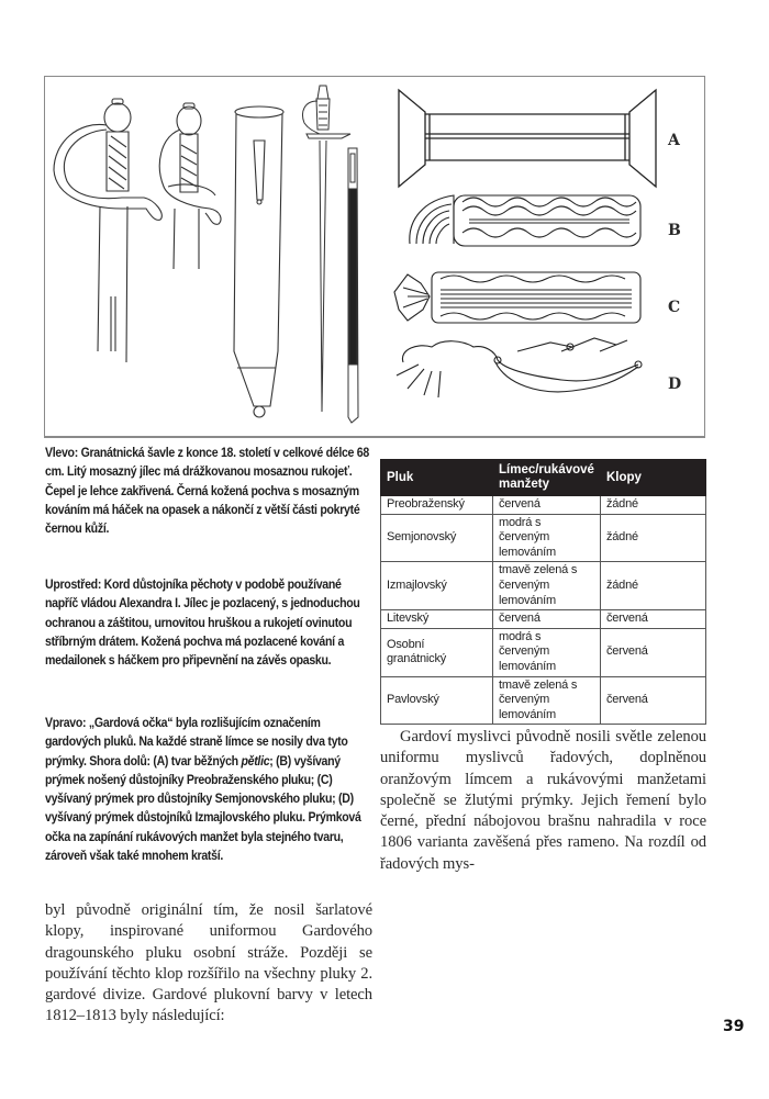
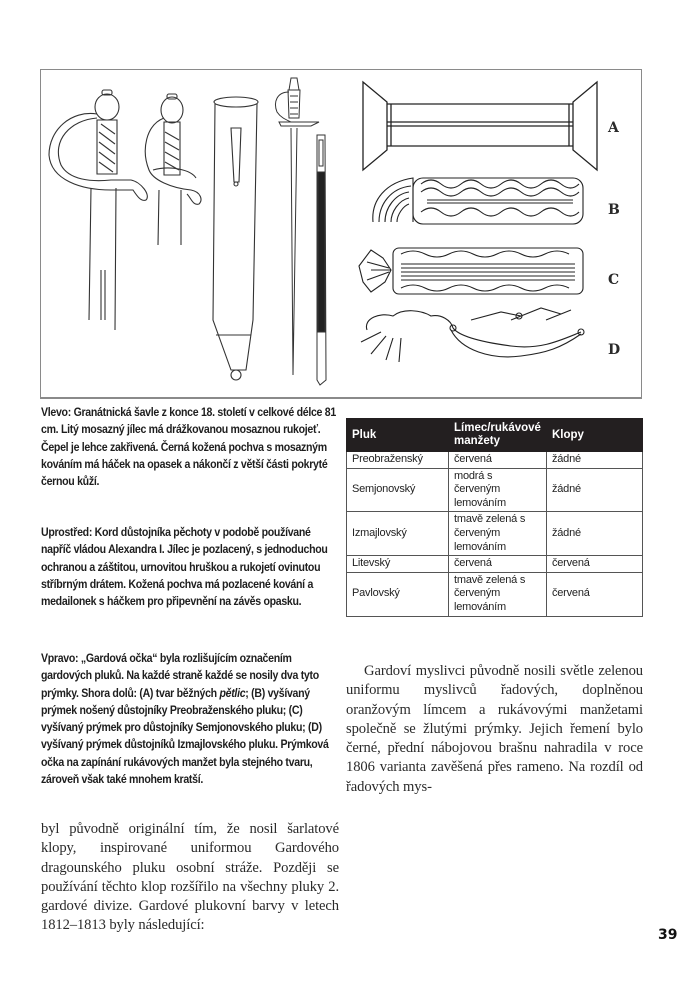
  A
  B
  C
  D
- Vlevo: Granátnická šavle z konce 18. století v celkové délce 68 cm. Litý mosazný jílec má drážkovanou mosaznou rukojeť. Čepel je lehce zakřivená. Černá kožená pochva s mosazným kováním má háček na opasek a nákončí z větší části pokryté černou kůží.
+ Vlevo: Granátnická šavle z konce 18. století v celkové délce 81 cm. Litý mosazný jílec má drážkovanou mosaznou rukojeť. Čepel je lehce zakřivená. Černá kožená pochva s mosazným kováním má háček na opasek a nákončí z větší části pokryté černou kůží.
  Uprostřed: Kord důstojníka pěchoty v podobě používané napříč vládou Alexandra I. Jílec je pozlacený, s jednoduchou ochranou a záštitou, urnovitou hruškou a rukojetí ovinutou stříbrným drátem. Kožená pochva má pozlacené kování a medailonek s háčkem pro připevnění na závěs opasku.
- Vpravo: „Gardová očka“ byla rozlišujícím označením gardových pluků. Na každé straně límce se nosily dva tyto prýmky. Shora dolů: (A) tvar běžných pětlic; (B) vyšívaný prýmek nošený důstojníky Preobraženského pluku; (C) vyšívaný prýmek pro důstojníky Semjonovského pluku; (D) vyšívaný prýmek důstojníků Izmajlovského pluku. Prýmková očka na zapínání rukávových manžet byla stejného tvaru, zároveň však také mnohem kratší.
+ Vpravo: „Gardová očka“ byla rozlišujícím označením gardových pluků. Na každé straně každé se nosily dva tyto prýmky. Shora dolů: (A) tvar běžných pětlic; (B) vyšívaný prýmek nošený důstojníky Preobraženského pluku; (C) vyšívaný prýmek pro důstojníky Semjonovského pluku; (D) vyšívaný prýmek důstojníků Izmajlovského pluku. Prýmková očka na zapínání rukávových manžet byla stejného tvaru, zároveň však také mnohem kratší.
  Pluk	Límec/rukávové manžety	Klopy
  Preobraženský	červená	žádné
  Semjonovský	modrá s červeným lemováním	žádné
  Izmajlovský	tmavě zelená s červeným lemováním	žádné
  Litevský	červená	červená
- Osobní granátnický	modrá s červeným lemováním	červená
  Pavlovský	tmavě zelená s červeným lemováním	červená
  byl původně originální tím, že nosil šarlatové klopy, inspirované uniformou Gardového dragounského pluku osobní stráže. Později se používání těchto klop rozšířilo na všechny pluky 2. gardové divize. Gardové plukovní barvy v letech 1812–1813 byly následující:
  Gardoví myslivci původně nosili světle zelenou uniformu myslivců řadových, doplněnou oranžovým límcem a rukávovými manžetami společně se žlutými prýmky. Jejich řemení bylo černé, přední nábojovou brašnu nahradila v roce 1806 varianta zavěšená přes rameno. Na rozdíl od řadových mys-
  39
